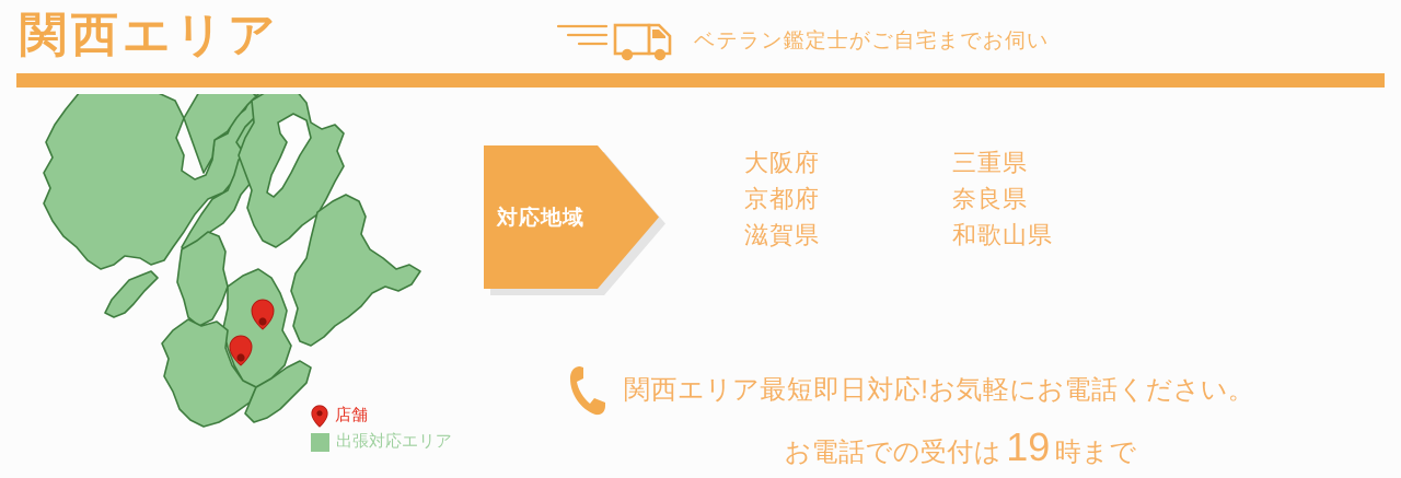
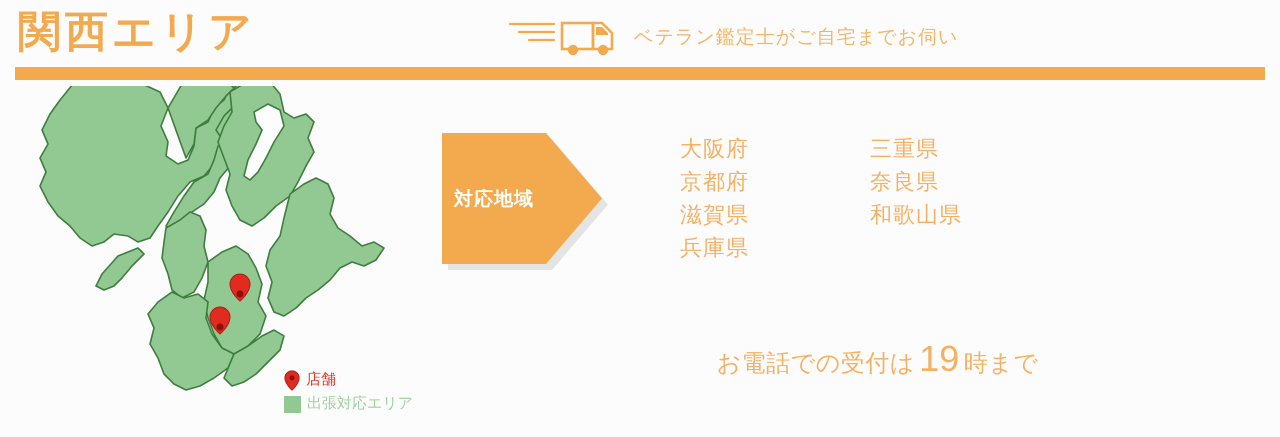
  関西エリア
  ベテラン鑑定士がご自宅までお伺い
  店舗
  出張対応エリア
  対応地域
  大阪府
  京都府
  滋賀県
+ 兵庫県
  三重県
  奈良県
  和歌山県
- 関西エリア最短即日対応!お気軽にお電話ください。
  お電話での受付は 19 時まで
